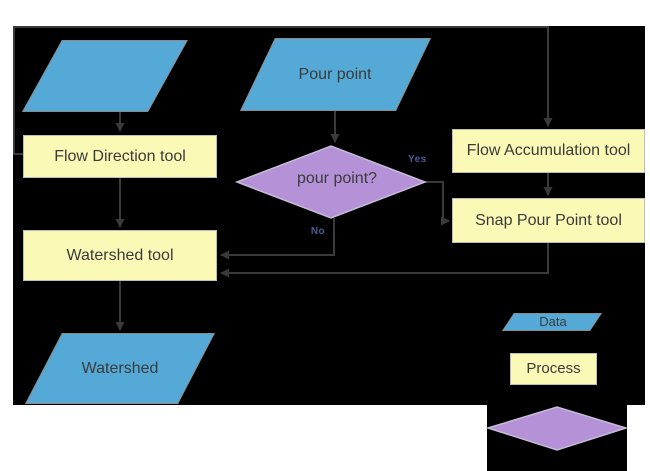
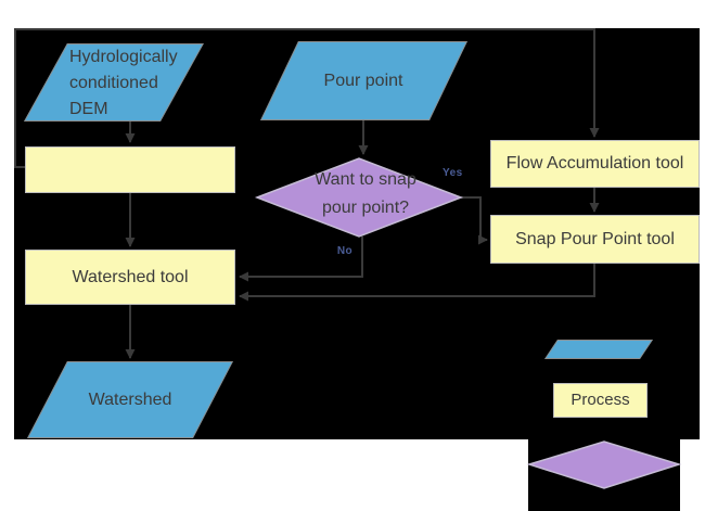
+ Hydrologically
+ conditioned
+ DEM
  Pour point
- Flow Direction tool
  Flow Accumulation tool
  Snap Pour Point tool
  Watershed tool
  Watershed
+ Want to snap
  pour point?
  Yes
  No
- Data
  Process
